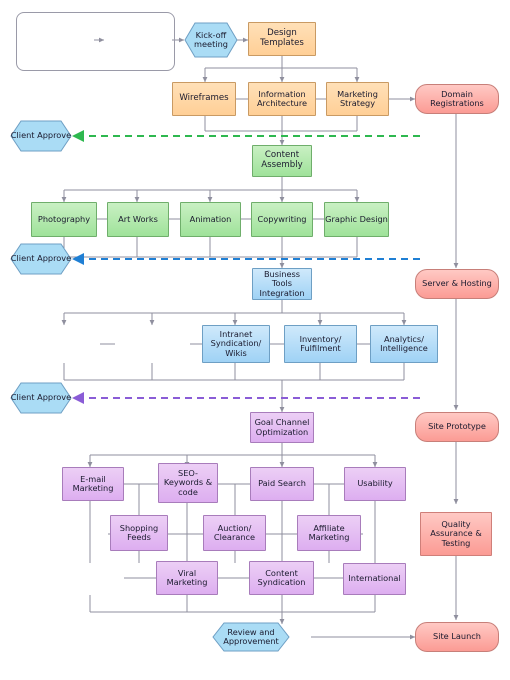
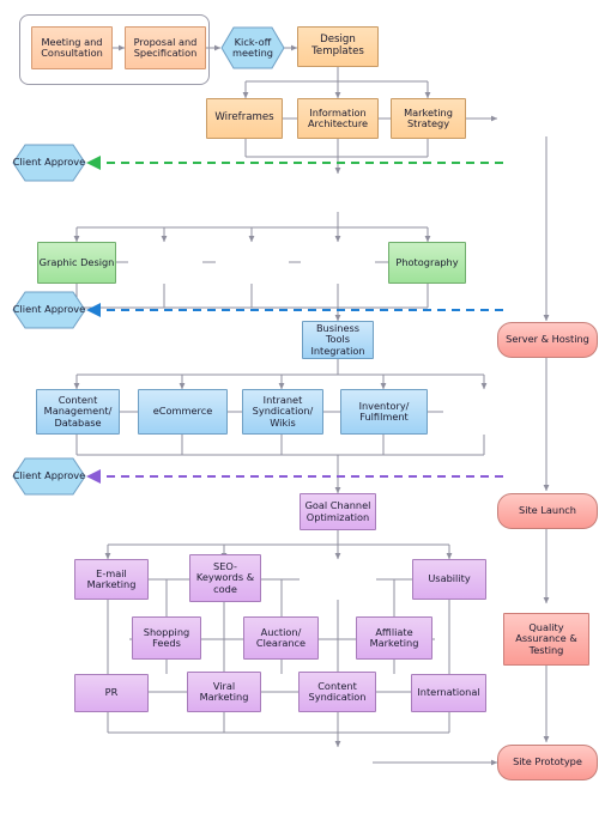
+ Meeting and Consultation
+ Proposal and Specification
  Kick-off meeting
  Design Templates
  Wireframes
  Information Architecture
  Marketing Strategy
  Client Approve
- Content Assembly
- Photography
+ Graphic Design
- Art Works
- Animation
- Copywriting
- Graphic Design
+ Photography
  Client Approve
  Business Tools Integration
+ Content Management/ Database
+ eCommerce
  Intranet Syndication/ Wikis
  Inventory/ Fulfilment
- Analytics/ Intelligence
  Client Approve
  Goal Channel Optimization
  E-mail Marketing
  SEO- Keywords & code
- Paid Search
  Usability
  Shopping Feeds
  Auction/ Clearance
  Affiliate Marketing
+ PR
  Viral Marketing
  Content Syndication
  International
- Review and Approvement
- Domain Registrations
  Server & Hosting
- Site Prototype
+ Site Launch
  Quality Assurance & Testing
- Site Launch
+ Site Prototype
